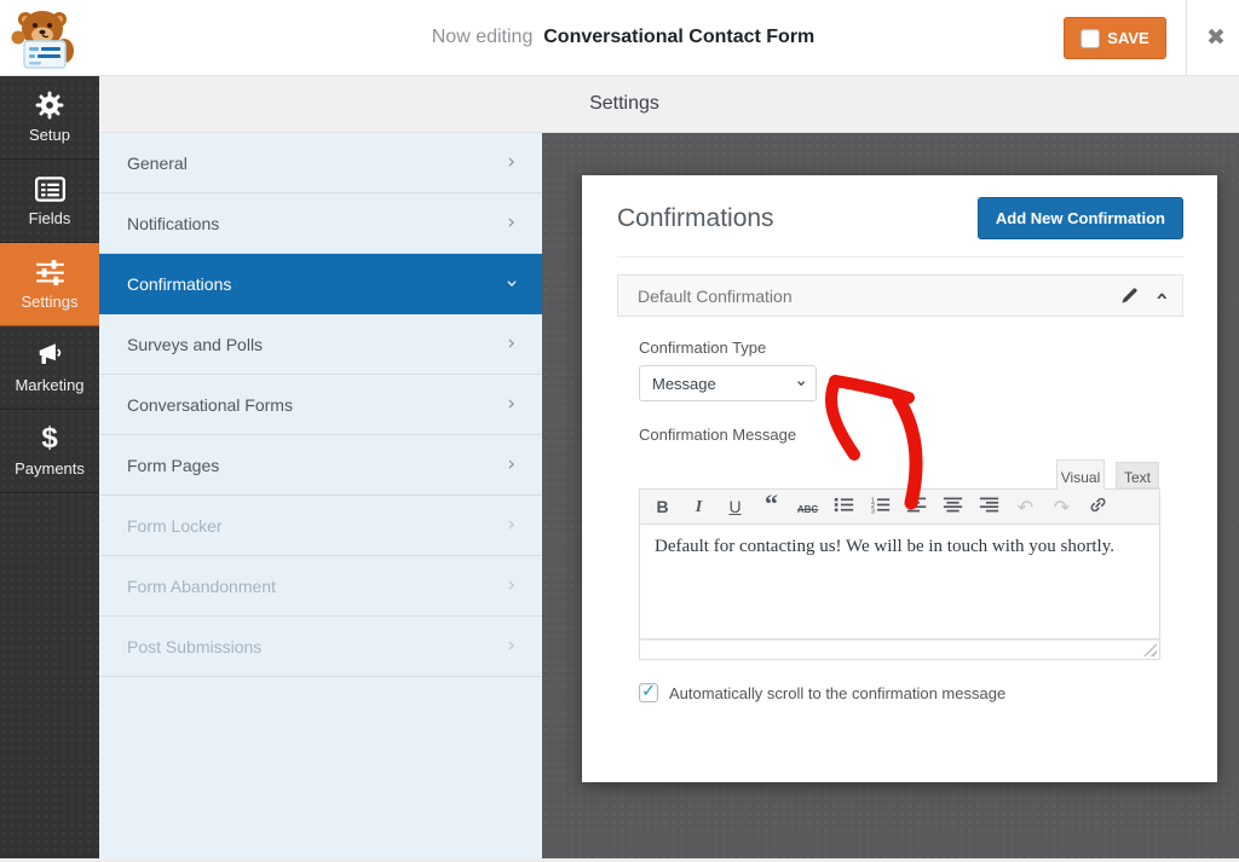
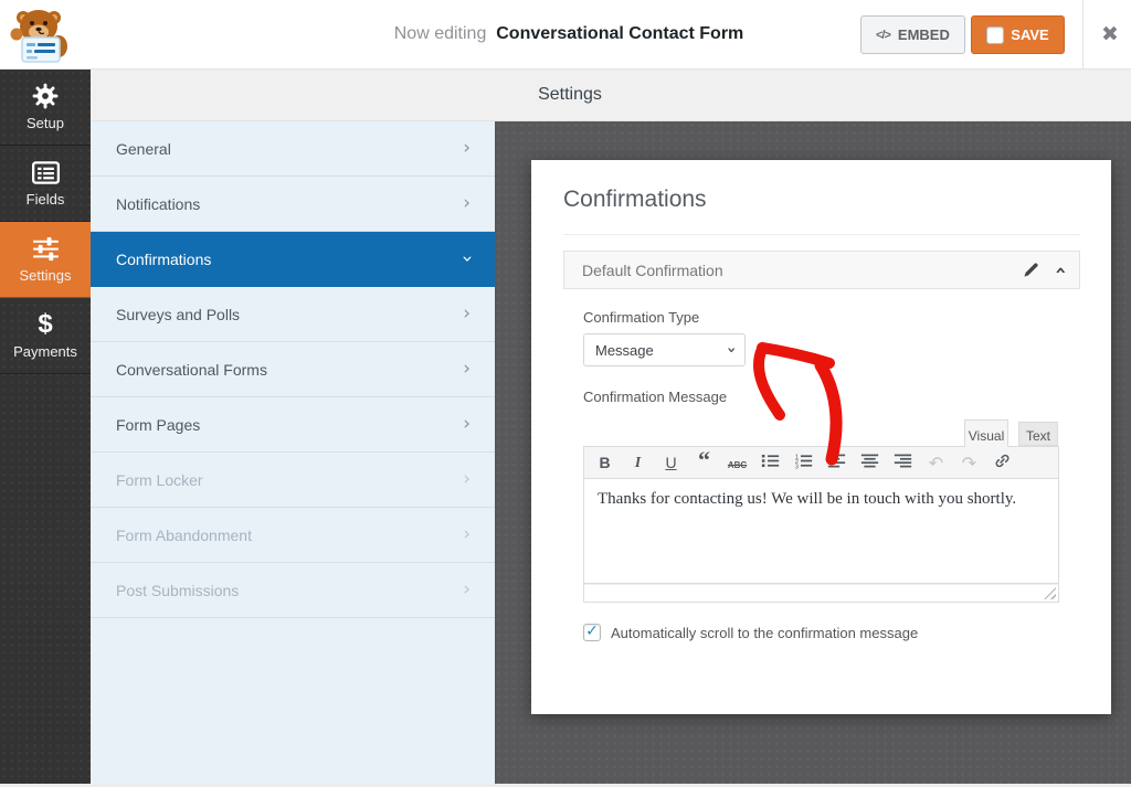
  Now editing Conversational Contact Form
+ </>
+ EMBED
  ✔
  SAVE
  ✖
  Setup
  Fields
  Settings
- Marketing
  $
  Payments
  Settings
  General
  ›
  Notifications
  ›
  Confirmations
  Surveys and Polls
  ›
  Conversational Forms
  ›
  Form Pages
  ›
  Form Locker
  ›
  Form Abandonment
  ›
  Post Submissions
  ›
  Confirmations
- Add New Confirmation
  Default Confirmation
  Confirmation Type
  Message
  Confirmation Message
  Visual
  Text
  B
  I
  U
  “
  ABC
  ↶
  ↷
- Default for contacting us! We will be in touch with you shortly.
+ Thanks for contacting us! We will be in touch with you shortly.
  ✓
  Automatically scroll to the confirmation message
